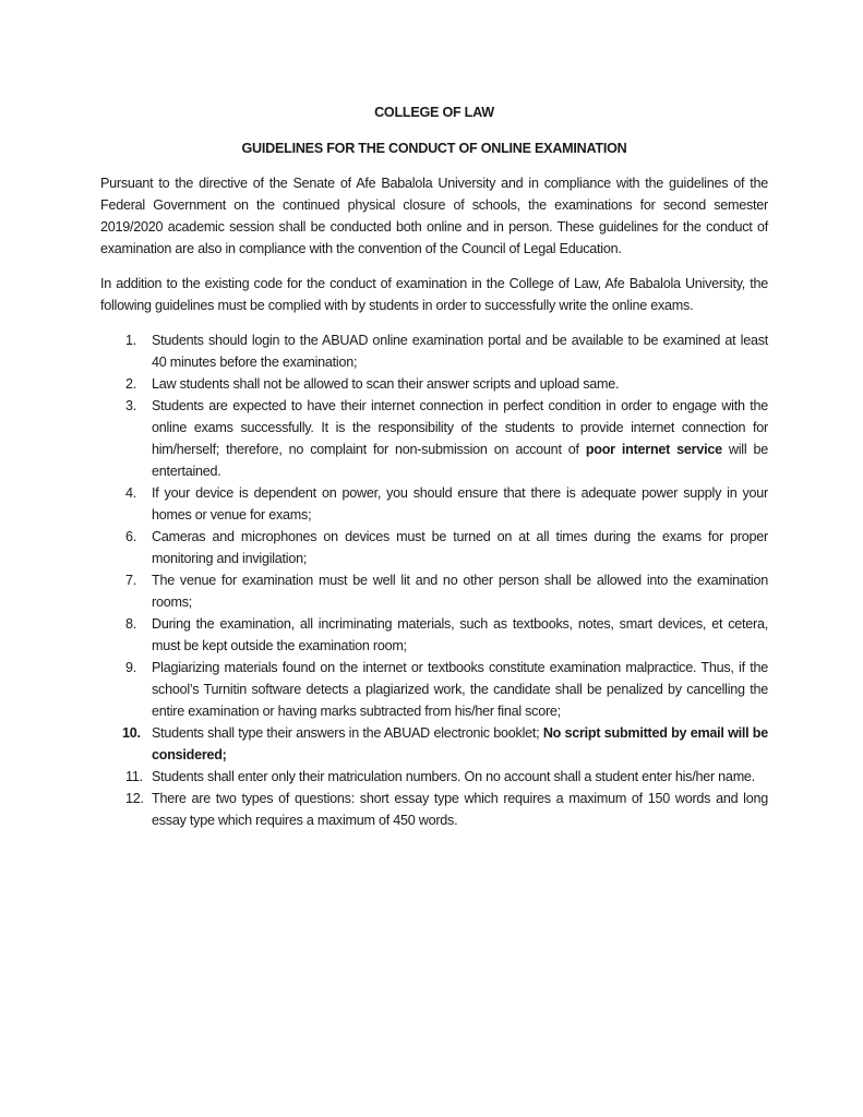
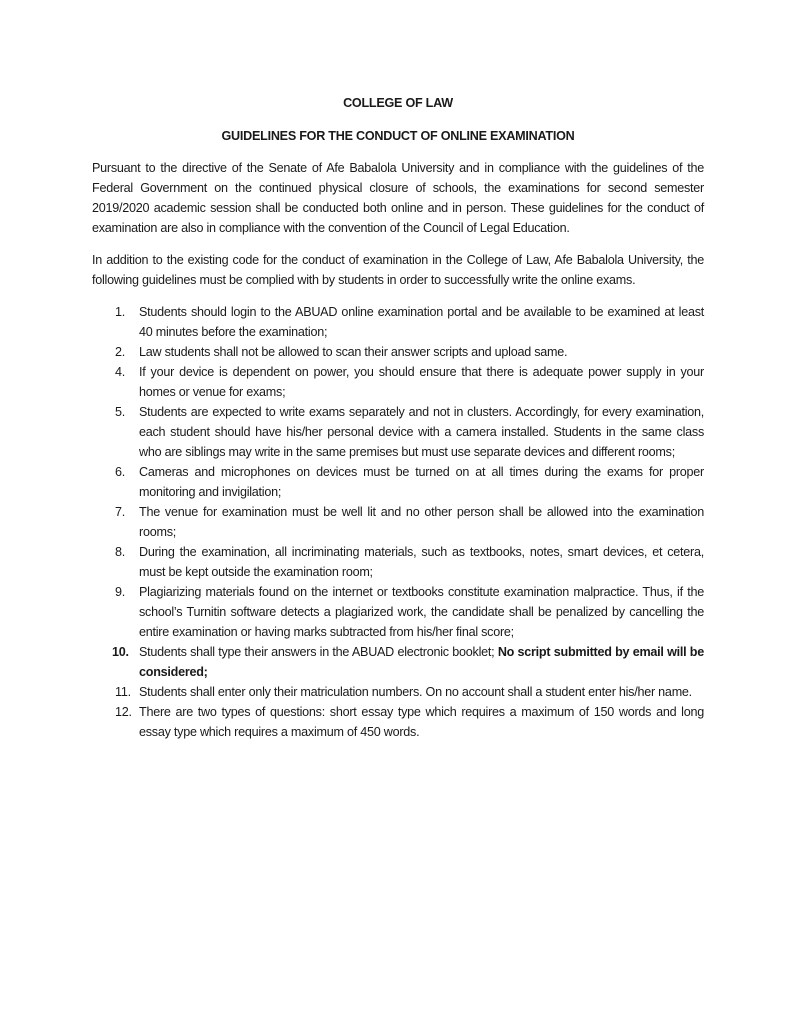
  COLLEGE OF LAW
  GUIDELINES FOR THE CONDUCT OF ONLINE EXAMINATION
  Pursuant to the directive of the Senate of Afe Babalola University and in compliance with the guidelines of the Federal Government on the continued physical closure of schools, the examinations for second semester 2019/2020 academic session shall be conducted both online and in person. These guidelines for the conduct of examination are also in compliance with the convention of the Council of Legal Education.
  In addition to the existing code for the conduct of examination in the College of Law, Afe Babalola University, the following guidelines must be complied with by students in order to successfully write the online exams.
  1.
  Students should login to the ABUAD online examination portal and be available to be examined at least 40 minutes before the examination;
  2.
  Law students shall not be allowed to scan their answer scripts and upload same.
- 3.
- Students are expected to have their internet connection in perfect condition in order to engage with the online exams successfully. It is the responsibility of the students to provide internet connection for him/herself; therefore, no complaint for non-submission on account of poor internet service will be entertained.
  4.
  If your device is dependent on power, you should ensure that there is adequate power supply in your homes or venue for exams;
+ 5.
+ Students are expected to write exams separately and not in clusters. Accordingly, for every examination, each student should have his/her personal device with a camera installed. Students in the same class who are siblings may write in the same premises but must use separate devices and different rooms;
  6.
  Cameras and microphones on devices must be turned on at all times during the exams for proper monitoring and invigilation;
  7.
  The venue for examination must be well lit and no other person shall be allowed into the examination rooms;
  8.
  During the examination, all incriminating materials, such as textbooks, notes, smart devices, et cetera, must be kept outside the examination room;
  9.
  Plagiarizing materials found on the internet or textbooks constitute examination malpractice. Thus, if the school’s Turnitin software detects a plagiarized work, the candidate shall be penalized by cancelling the entire examination or having marks subtracted from his/her final score;
  10.
  Students shall type their answers in the ABUAD electronic booklet; No script submitted by email will be considered;
  11.
  Students shall enter only their matriculation numbers. On no account shall a student enter his/her name.
  12.
  There are two types of questions: short essay type which requires a maximum of 150 words and long essay type which requires a maximum of 450 words.
